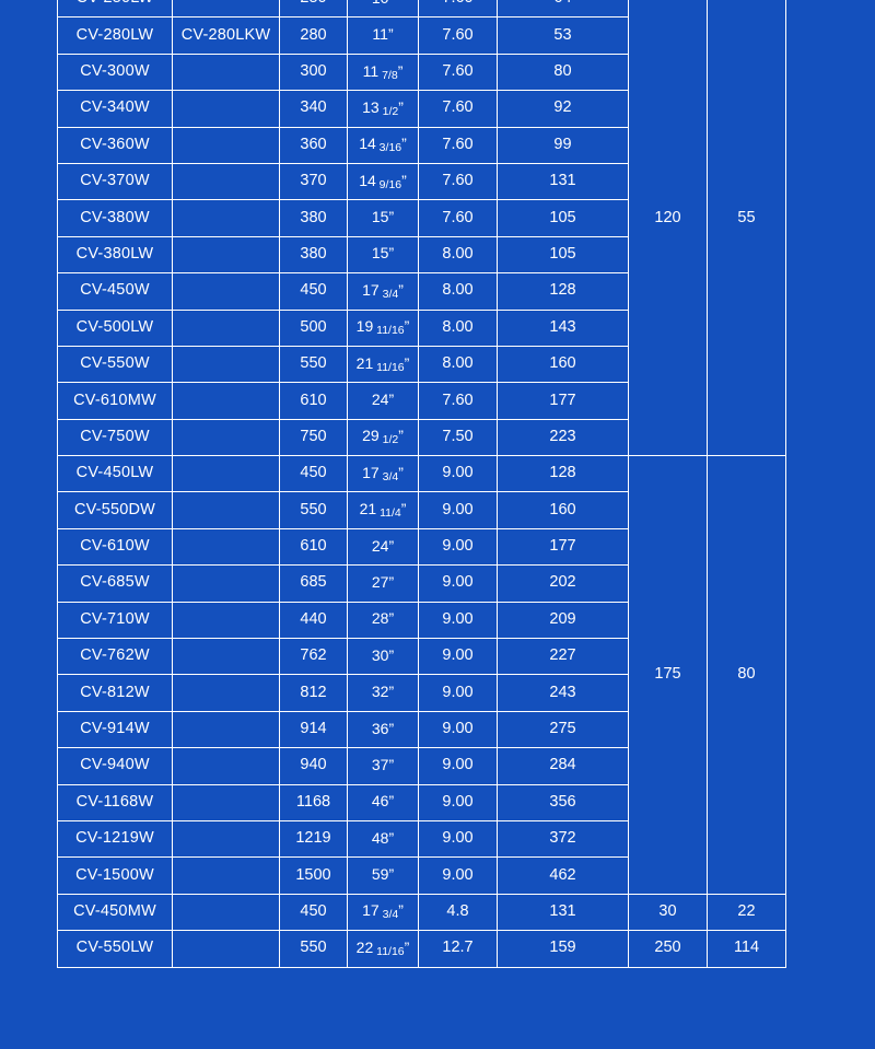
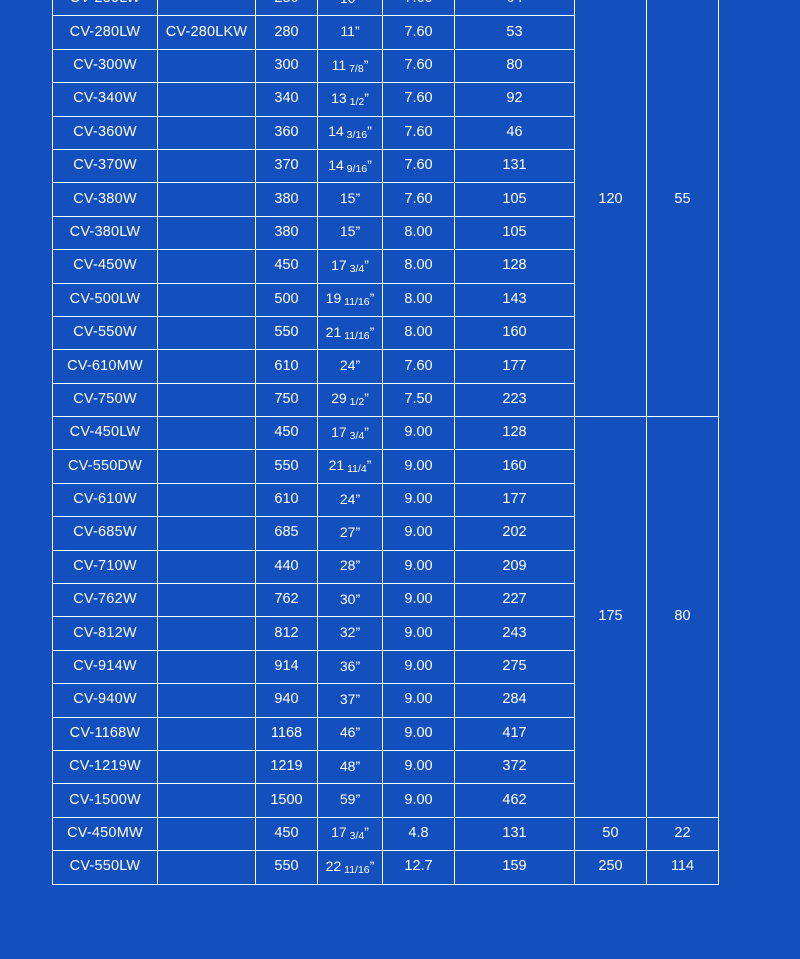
  CV-280LW	CV-280LKW	280	11”	7.60	53
  CV-300W		300	11 7/8”	7.60	80
  CV-340W		340	13 1/2”	7.60	92
- CV-360W		360	14 3/16”	7.60	99
+ CV-360W		360	14 3/16”	7.60	46
  CV-370W		370	14 9/16”	7.60	131
  CV-380W		380	15”	7.60	105
  CV-380LW		380	15”	8.00	105
  CV-450W		450	17 3/4”	8.00	128
  CV-500LW		500	19 11/16”	8.00	143
  CV-550W		550	21 11/16”	8.00	160
  CV-610MW		610	24”	7.60	177
  CV-750W		750	29 1/2”	7.50	223
  CV-450LW		450	17 3/4”	9.00	128	175	80
  CV-550DW		550	21 11/4”	9.00	160
  CV-610W		610	24”	9.00	177
  CV-685W		685	27”	9.00	202
  CV-710W		440	28”	9.00	209
  CV-762W		762	30”	9.00	227
  CV-812W		812	32”	9.00	243
  CV-914W		914	36”	9.00	275
  CV-940W		940	37”	9.00	284
- CV-1168W		1168	46”	9.00	356
+ CV-1168W		1168	46”	9.00	417
  CV-1219W		1219	48”	9.00	372
  CV-1500W		1500	59”	9.00	462
- CV-450MW		450	17 3/4”	4.8	131	30	22
+ CV-450MW		450	17 3/4”	4.8	131	50	22
  CV-550LW		550	22 11/16”	12.7	159	250	114
